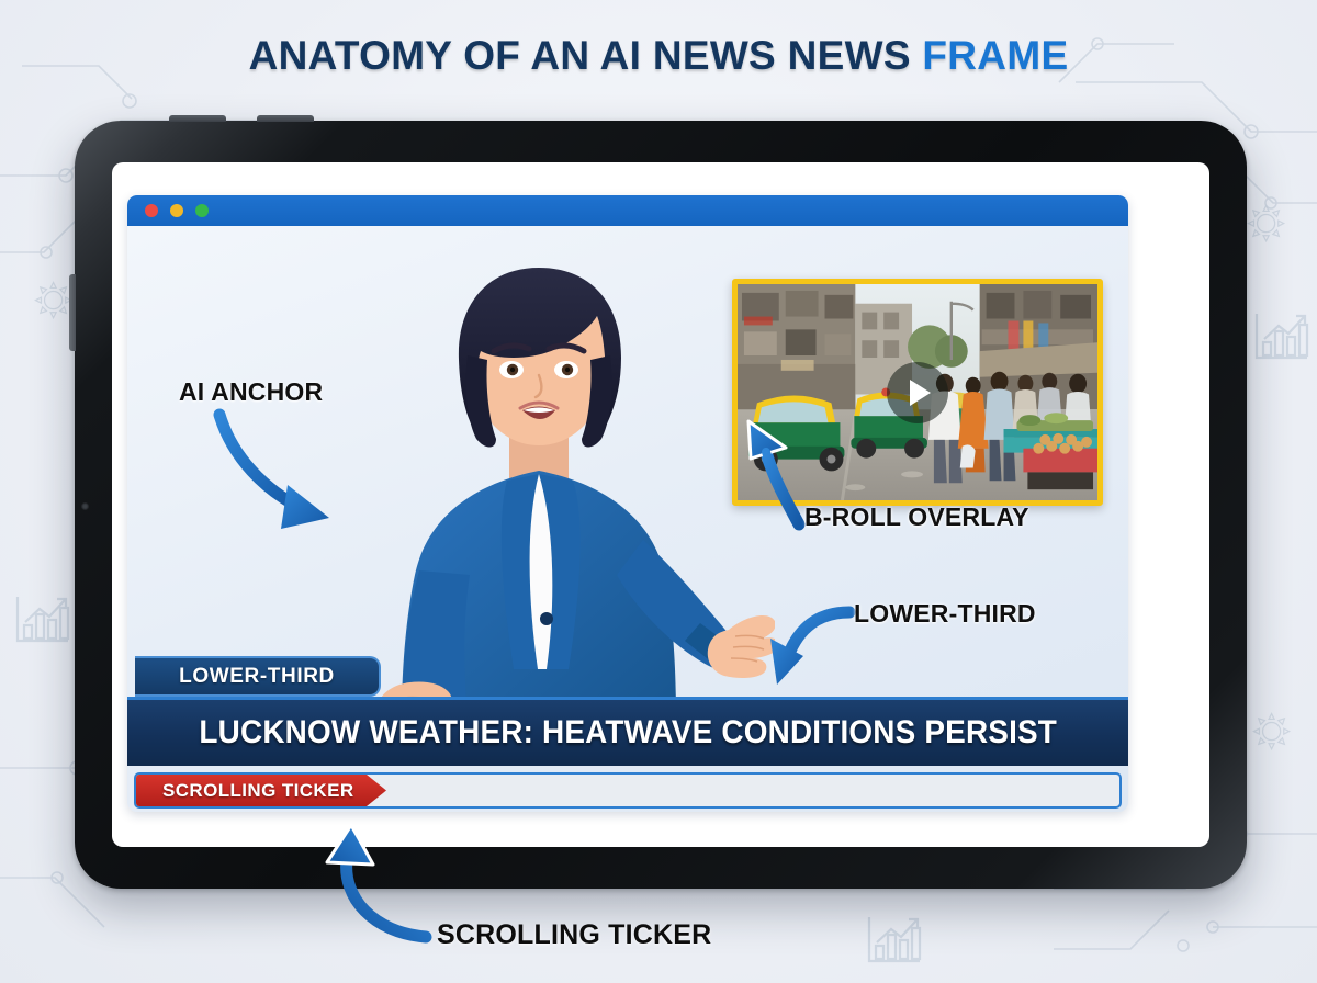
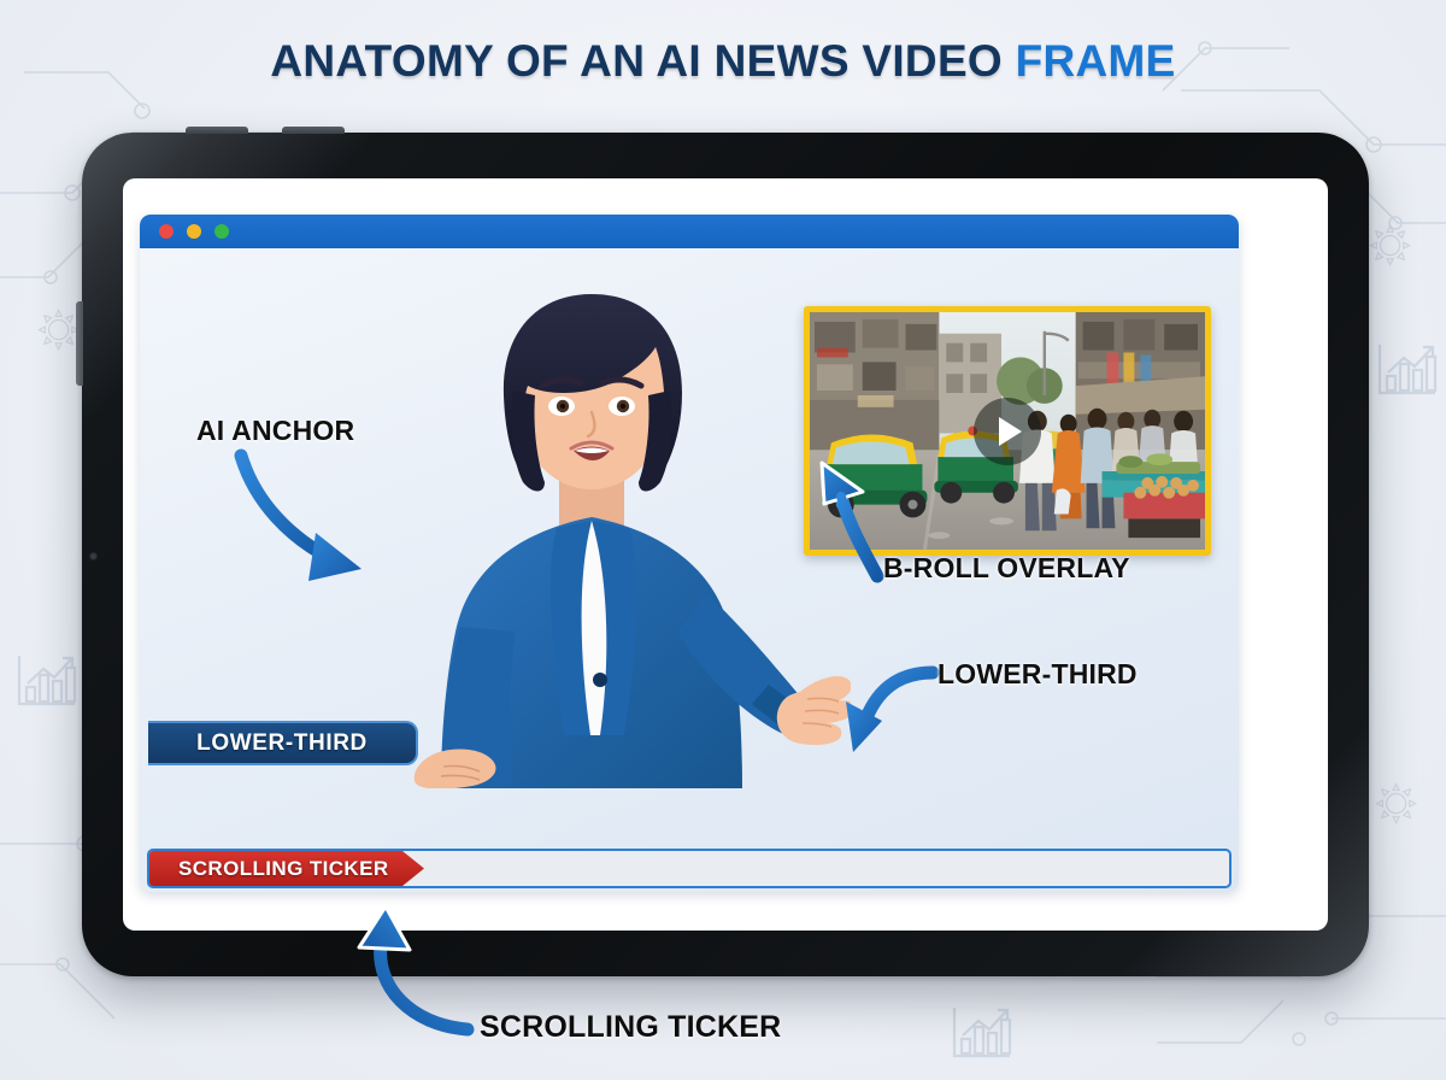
- ANATOMY OF AN AI NEWS NEWS FRAME
+ ANATOMY OF AN AI NEWS VIDEO FRAME
  AI ANCHOR
  B-ROLL OVERLAY
  LOWER-THIRD
  LOWER-THIRD
- LUCKNOW WEATHER: HEATWAVE CONDITIONS PERSIST
  SCROLLING TICKER
  SCROLLING TICKER
